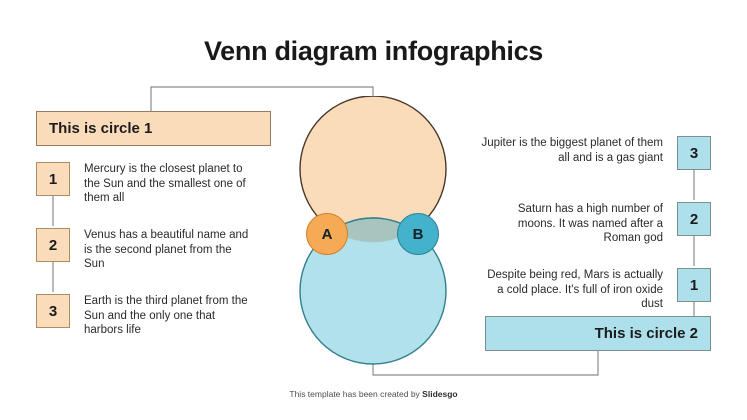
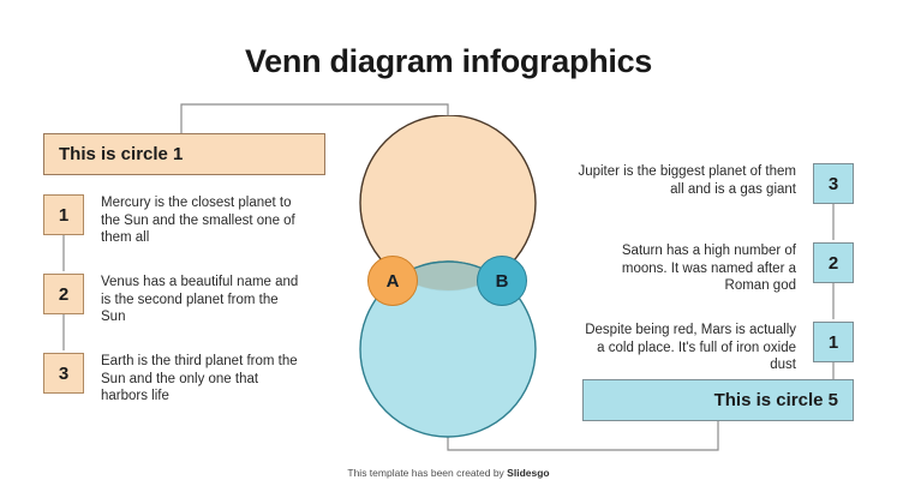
  Venn diagram infographics
  A
  B
  This is circle 1
- This is circle 2
+ This is circle 5
  1
  Mercury is the closest planet to the Sun and the smallest one of them all
  2
  Venus has a beautiful name and is the second planet from the Sun
  3
  Earth is the third planet from the Sun and the only one that harbors life
  Jupiter is the biggest planet of them all and is a gas giant
  3
  Saturn has a high number of moons. It was named after a Roman god
  2
  Despite being red, Mars is actually a cold place. It's full of iron oxide dust
  1
  This template has been created by Slidesgo
